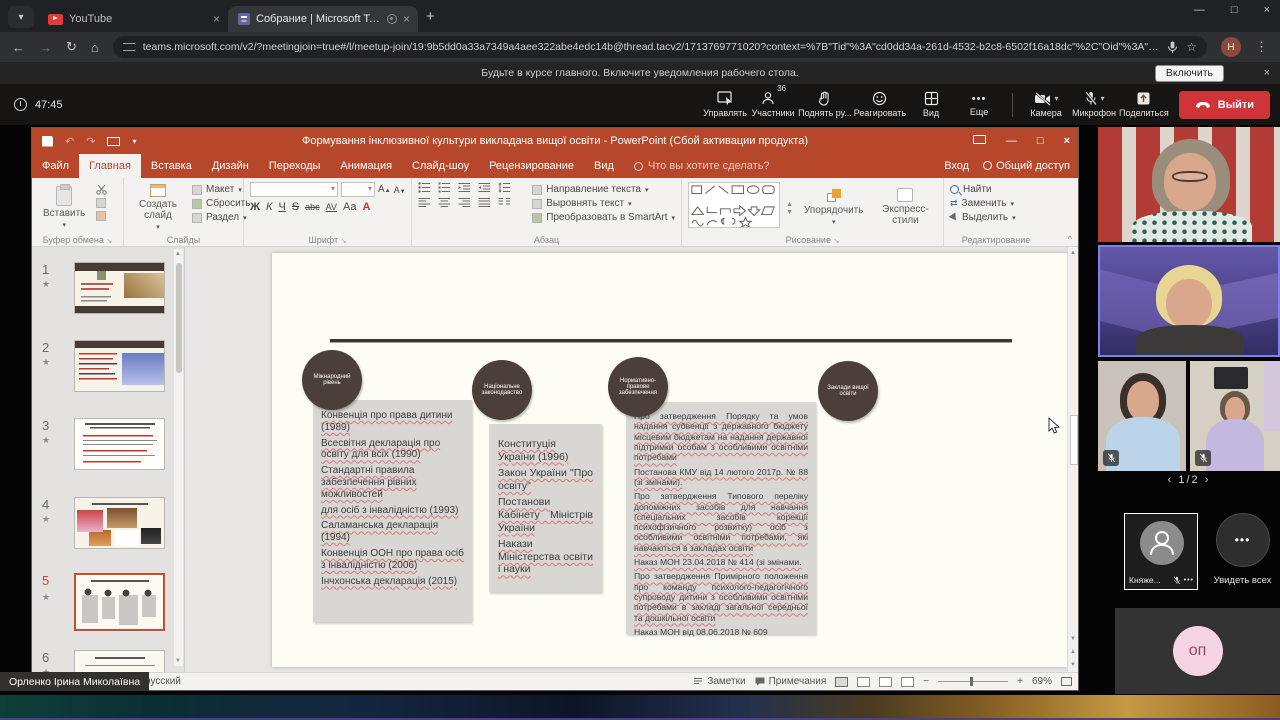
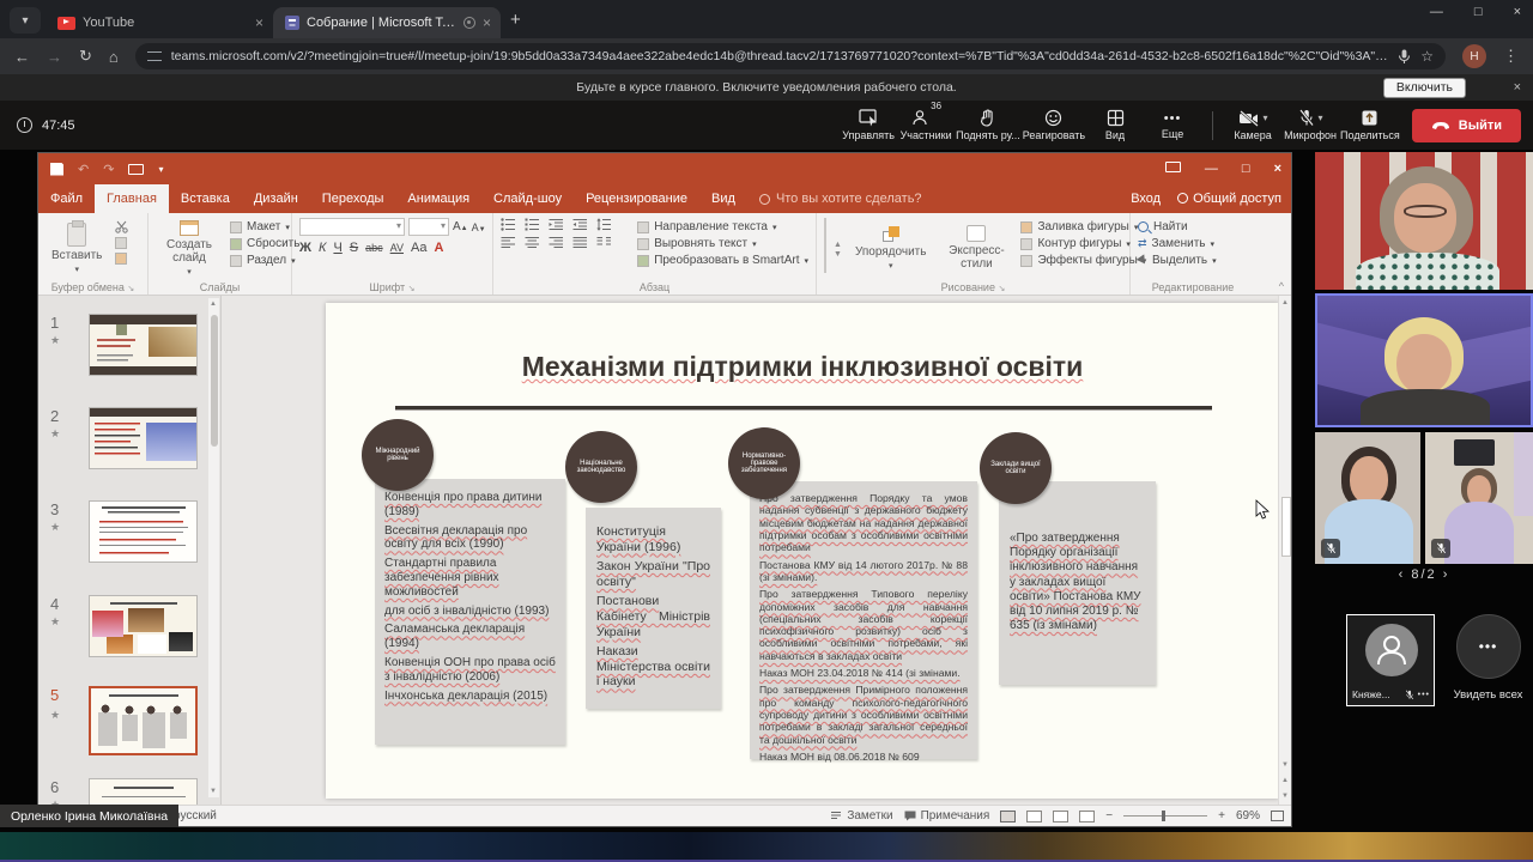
  ▾
  YouTube
  ×
  Собрание | Microsoft Tea
  ×
  +
  —
  □
  ×
  ←
  →
  ↻
  ⌂
  teams.microsoft.com/v2/?meetingjoin=true#/l/meetup-join/19:9b5dd0a33a7349a4aee322abe4edc14b@thread.tacv2/1713769771020?context=%7B"Tid"%3A"cd0dd34a-261d-4532-b2c8-6502f16a18dc"%2C"Oid"%3A"d3
  ☆
  H
  ⋮
  Будьте в курсе главного. Включите уведомления рабочего стола.
  Включить
  ×
  47:45
  Управлять
  36
  Участники
  Поднять ру...
  Реагировать
  Вид
  •••
  Еще
  ▾
  Камера
  ▾
  Микрофон
  Поделиться
  Выйти
  ↶
  ↷
  ▾
- Формування інклюзивної культури викладача вищої освіти - PowerPoint (Сбой активации продукта)
  —
  □
  ×
  Файл
  Главная
  Вставка
  Дизайн
  Переходы
  Анимация
  Слайд-шоу
  Рецензирование
  Вид
  Что вы хотите сделать?
  Вход
  Общий доступ
  Вставить
  Буфер обмена
  Создать слайд
  Макет
  Сбросить
  Раздел
  Слайды
  Ж
  К
  Ч
  S
  abc
  AV
  Aa
  А
  Шрифт
  Направление текста
  Выровнять текст
  Преобразовать в SmartArt
  Абзац
  Упорядочить
  Экспресс-стили
+ Заливка фигуры
+ Контур фигуры
+ Эффекты фигуры
  Рисование
  Найти
  ⇄
  Заменить
  Выделить
  Редактирование
  ^
  1
  ★
  2
  ★
  3
  ★
  4
  ★
  5
  ★
  6
+ Механізми підтримки інклюзивної освіти
  Конвенція про права дитини (1989)
  Всесвітня декларація про освіту для всіх (1990)
  Стандартні правила забезпечення рівних можливостей
  для осіб з інвалідністю (1993)
  Саламанська декларація (1994)
  Конвенція ООН про права осіб з інвалідністю (2006)
  Інчхонська декларація (2015)
  Конституція України (1996)
  Закон України "Про освіту"
  Постанови Кабінету Міністрів України
  Накази Міністерства освіти і науки
  о затвердження Порядку та умов надання субвенції з державного бюджету місцевим бюджетам на надання державної підтримки особам з особливими освітніми потребами
  Постанова КМУ від 14 лютого 2017р. № 88 (зі змінами).
  Про затвердження Типового переліку допоміжних засобів для навчання (спеціальних засобів корекції психофізичного розвитку) осіб з особливими освітніми потребами, які навчаються в закладах освіти
  Наказ МОН 23.04.2018 № 414 (зі змінами.
  Про затвердження Примірного положення про команду психолого-педагогічного супроводу дитини з особливими освітніми потребами в закладі загальної середньої та дошкільної освіти
  Наказ МОН від 08.06.2018 № 609
+ «Про затвердження Порядку організації інклюзивного навчання у закладах вищої освіти» Постанова КМУ від 10 липня 2019 р. № 635 (із змінами)
  усский
  Заметки
  Примечания
  −
  +
  69%
  Орленко Ірина Миколаївна
- ‹ 1/2 ›
+ ‹ 8/2 ›
  Княже...
  •••
  Увидеть всех
- оп
